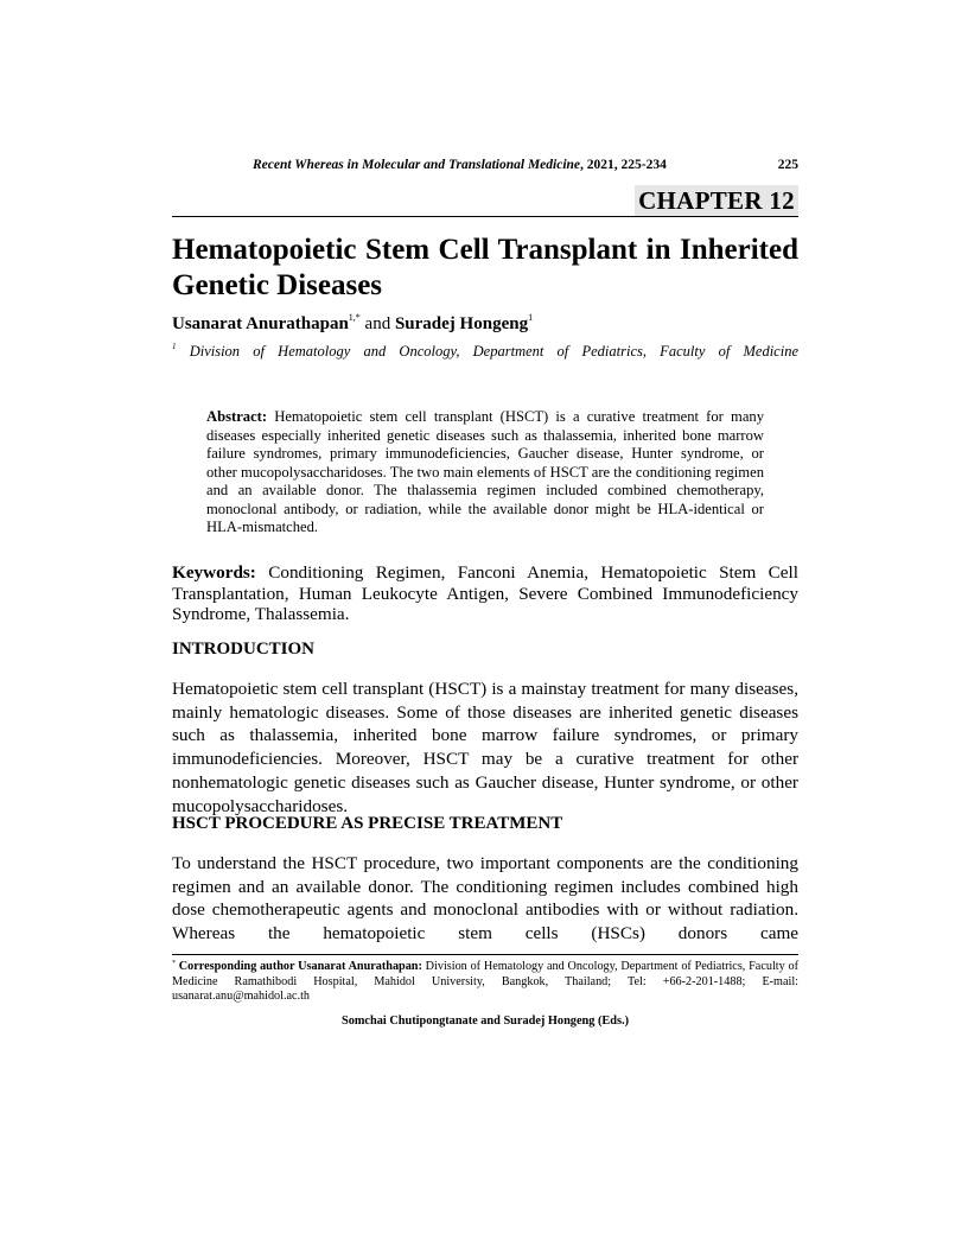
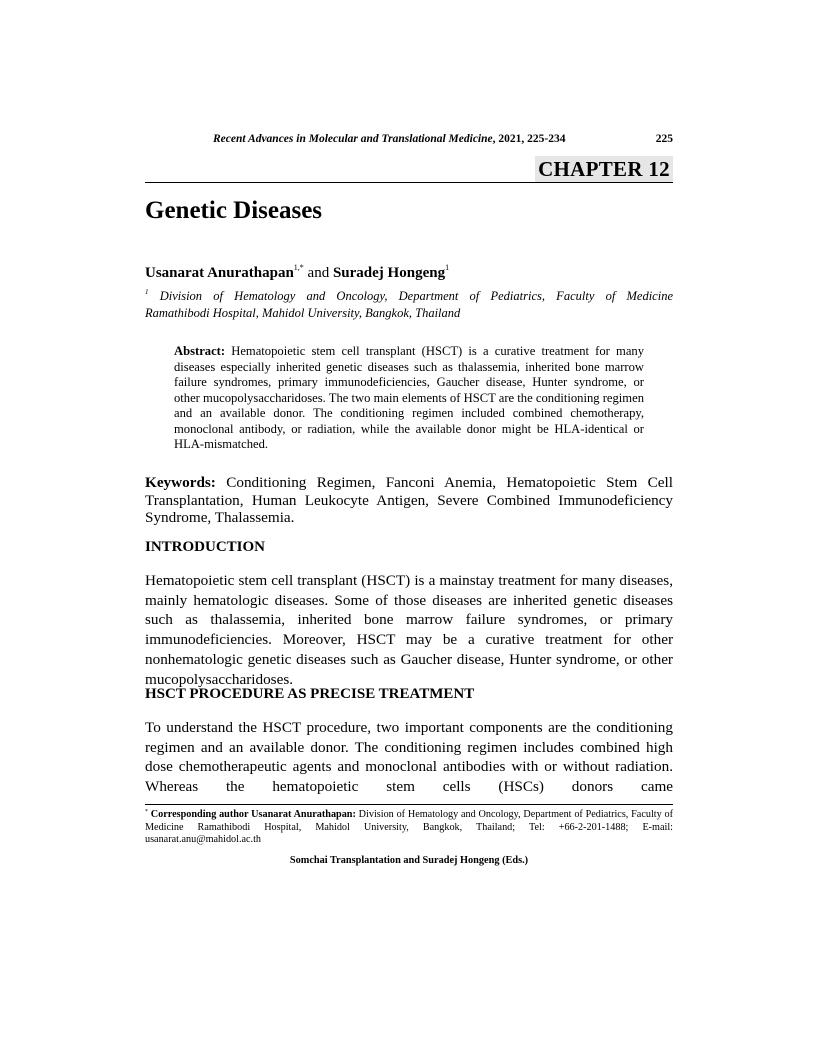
- Recent Whereas in Molecular and Translational Medicine, 2021, 225-234
+ Recent Advances in Molecular and Translational Medicine, 2021, 225-234
  225
  CHAPTER 12
- Hematopoietic Stem Cell Transplant in Inherited
  Genetic Diseases
  Usanarat Anurathapan1,* and Suradej Hongeng1
  1 Division of Hematology and Oncology, Department of Pediatrics, Faculty of Medicine
+ Ramathibodi Hospital, Mahidol University, Bangkok, Thailand
- Abstract: Hematopoietic stem cell transplant (HSCT) is a curative treatment for many diseases especially inherited genetic diseases such as thalassemia, inherited bone marrow failure syndromes, primary immunodeficiencies, Gaucher disease, Hunter syndrome, or other mucopolysaccharidoses. The two main elements of HSCT are the conditioning regimen and an available donor. The thalassemia regimen included combined chemotherapy, monoclonal antibody, or radiation, while the available donor might be HLA-identical or HLA-mismatched.
+ Abstract: Hematopoietic stem cell transplant (HSCT) is a curative treatment for many diseases especially inherited genetic diseases such as thalassemia, inherited bone marrow failure syndromes, primary immunodeficiencies, Gaucher disease, Hunter syndrome, or other mucopolysaccharidoses. The two main elements of HSCT are the conditioning regimen and an available donor. The conditioning regimen included combined chemotherapy, monoclonal antibody, or radiation, while the available donor might be HLA-identical or HLA-mismatched.
  Keywords: Conditioning Regimen, Fanconi Anemia, Hematopoietic Stem Cell Transplantation, Human Leukocyte Antigen, Severe Combined Immunodeficiency Syndrome, Thalassemia.
  INTRODUCTION
  Hematopoietic stem cell transplant (HSCT) is a mainstay treatment for many diseases, mainly hematologic diseases. Some of those diseases are inherited genetic diseases such as thalassemia, inherited bone marrow failure syndromes, or primary immunodeficiencies. Moreover, HSCT may be a curative treatment for other nonhematologic genetic diseases such as Gaucher disease, Hunter syndrome, or other mucopolysaccharidoses.
  HSCT PROCEDURE AS PRECISE TREATMENT
  To understand the HSCT procedure, two important components are the conditioning regimen and an available donor. The conditioning regimen includes combined high dose chemotherapeutic agents and monoclonal antibodies with or without radiation. Whereas the hematopoietic stem cells (HSCs) donors came
  Corresponding author Usanarat Anurathapan: Division of Hematology and Oncology, Department of Pediatrics, Faculty of Medicine Ramathibodi Hospital, Mahidol University, Bangkok, Thailand; Tel: +66-2-201-1488; E-mail: usanarat.anu@mahidol.ac.th
- Somchai Chutipongtanate and Suradej Hongeng (Eds.)
+ Somchai Transplantation and Suradej Hongeng (Eds.)
